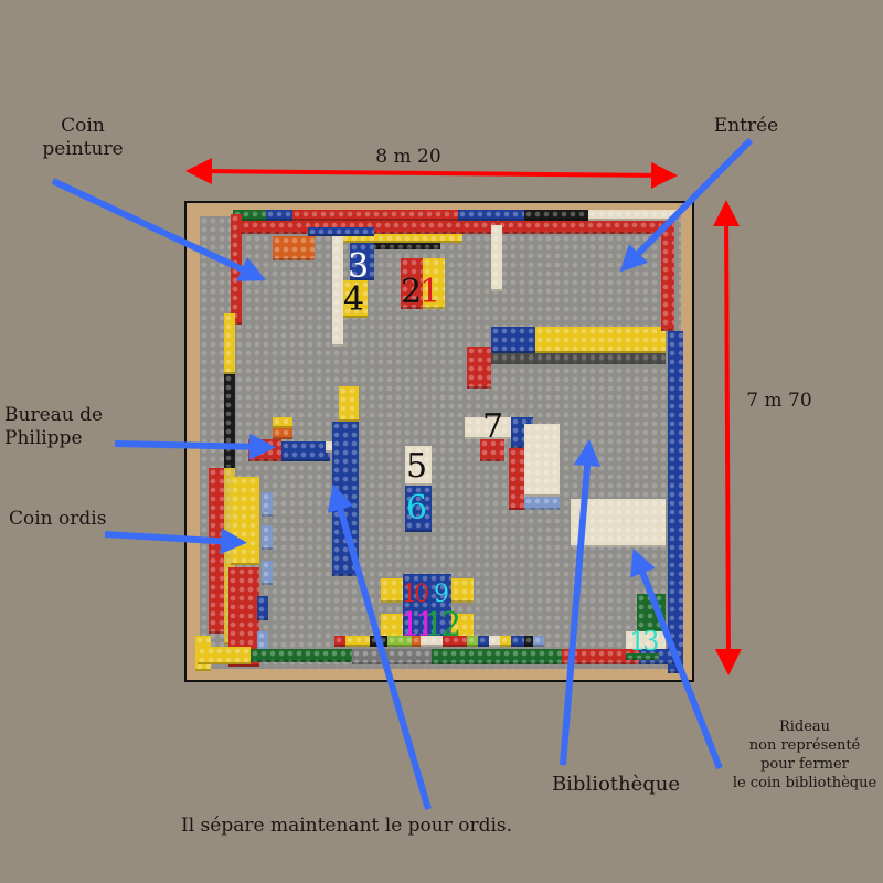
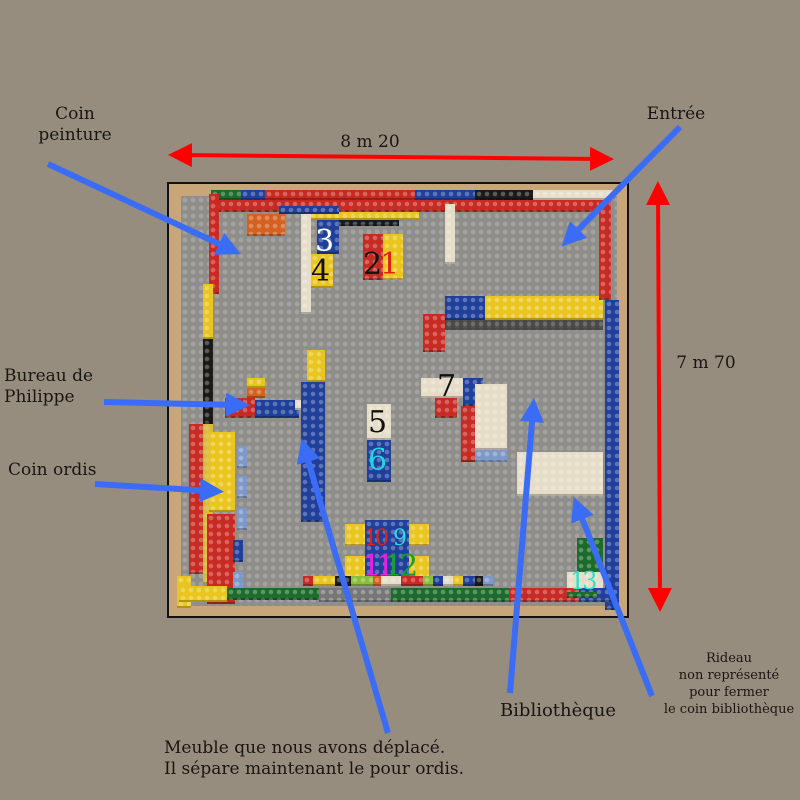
  Coin
  peinture
  Entrée
  8 m 20
  7 m 70
  Bureau de
  Philippe
  Coin ordis
  Bibliothèque
  Rideau
  non représenté
  pour fermer
  le coin bibliothèque
+ Meuble que nous avons déplacé.
  Il sépare maintenant le pour ordis.
  1
  2
  3
  4
  5
  6
  7
  10
  9
  11
  12
  13
